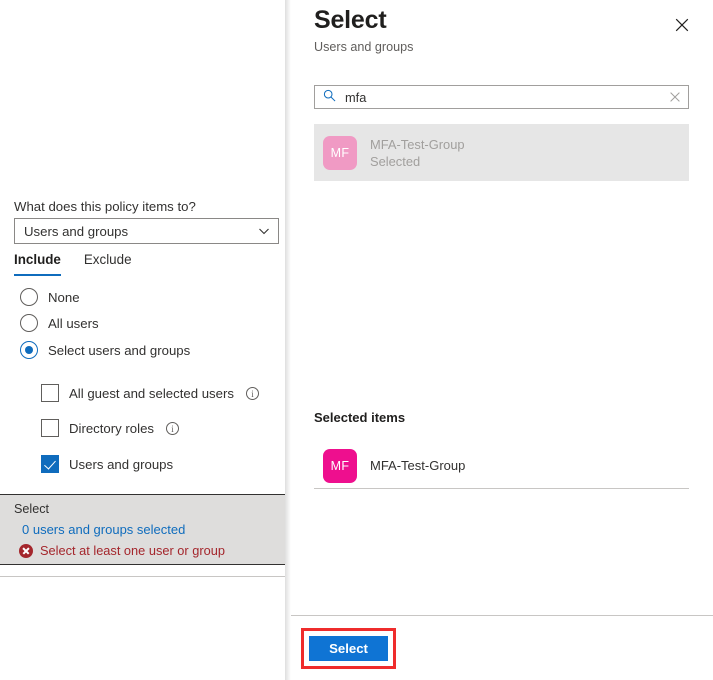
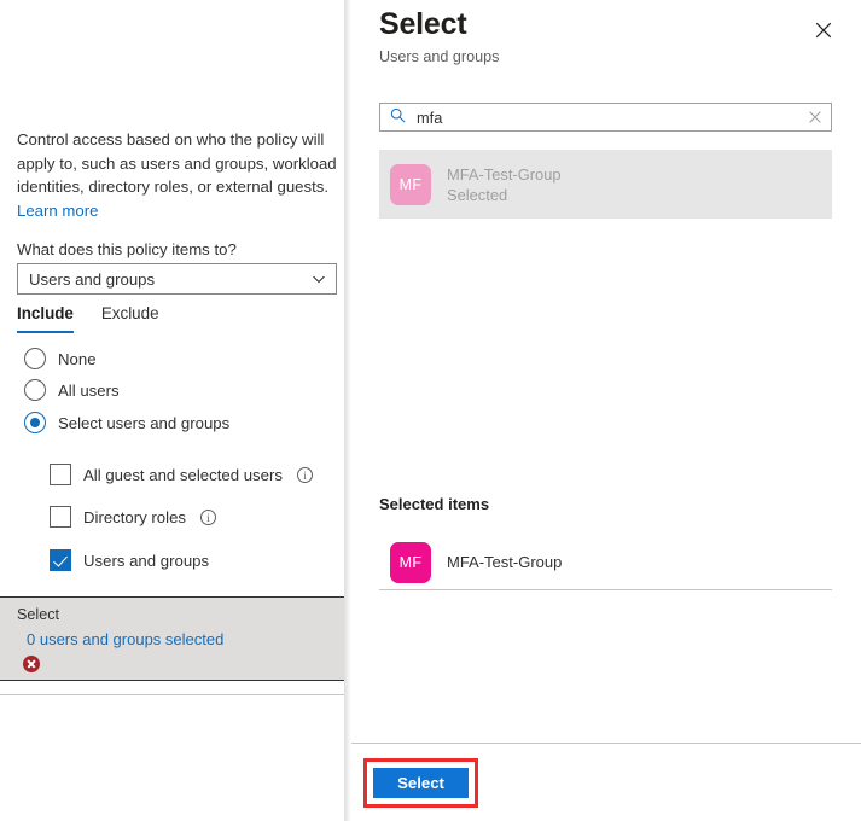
+ Control access based on who the policy will apply to, such as users and groups, workload identities, directory roles, or external guests.
+ Learn more
  What does this policy items to?
  Users and groups
  Include
  Exclude
  None
  All users
  Select users and groups
  All guest and selected users
  i
  Directory roles
  i
  Users and groups
  Select
  0 users and groups selected
- Select at least one user or group
  Select
  Users and groups
  mfa
  MF
  MFA-Test-Group
  Selected
  Selected items
  MF
  MFA-Test-Group
  Select
